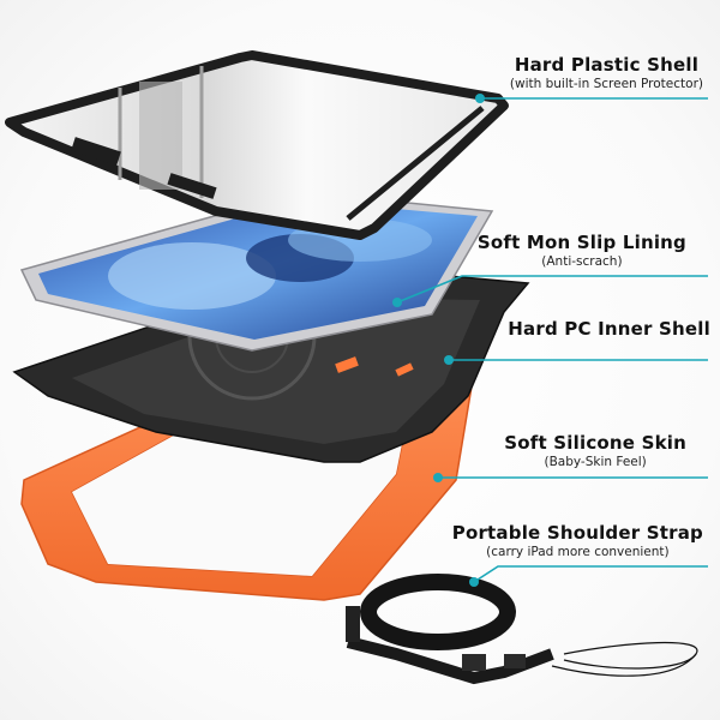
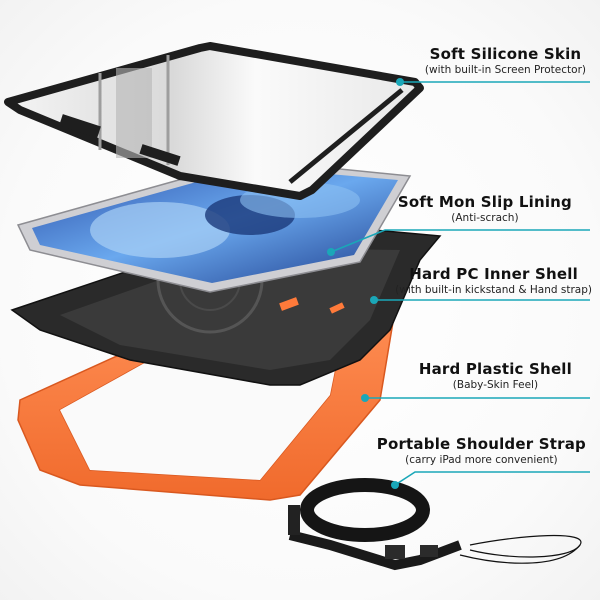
- Hard Plastic Shell
+ Soft Silicone Skin
  (with built-in Screen Protector)
  Soft Mon Slip Lining
  (Anti-scrach)
  Hard PC Inner Shell
+ (with built-in kickstand & Hand strap)
- Soft Silicone Skin
+ Hard Plastic Shell
  (Baby-Skin Feel)
  Portable Shoulder Strap
  (carry iPad more convenient)
